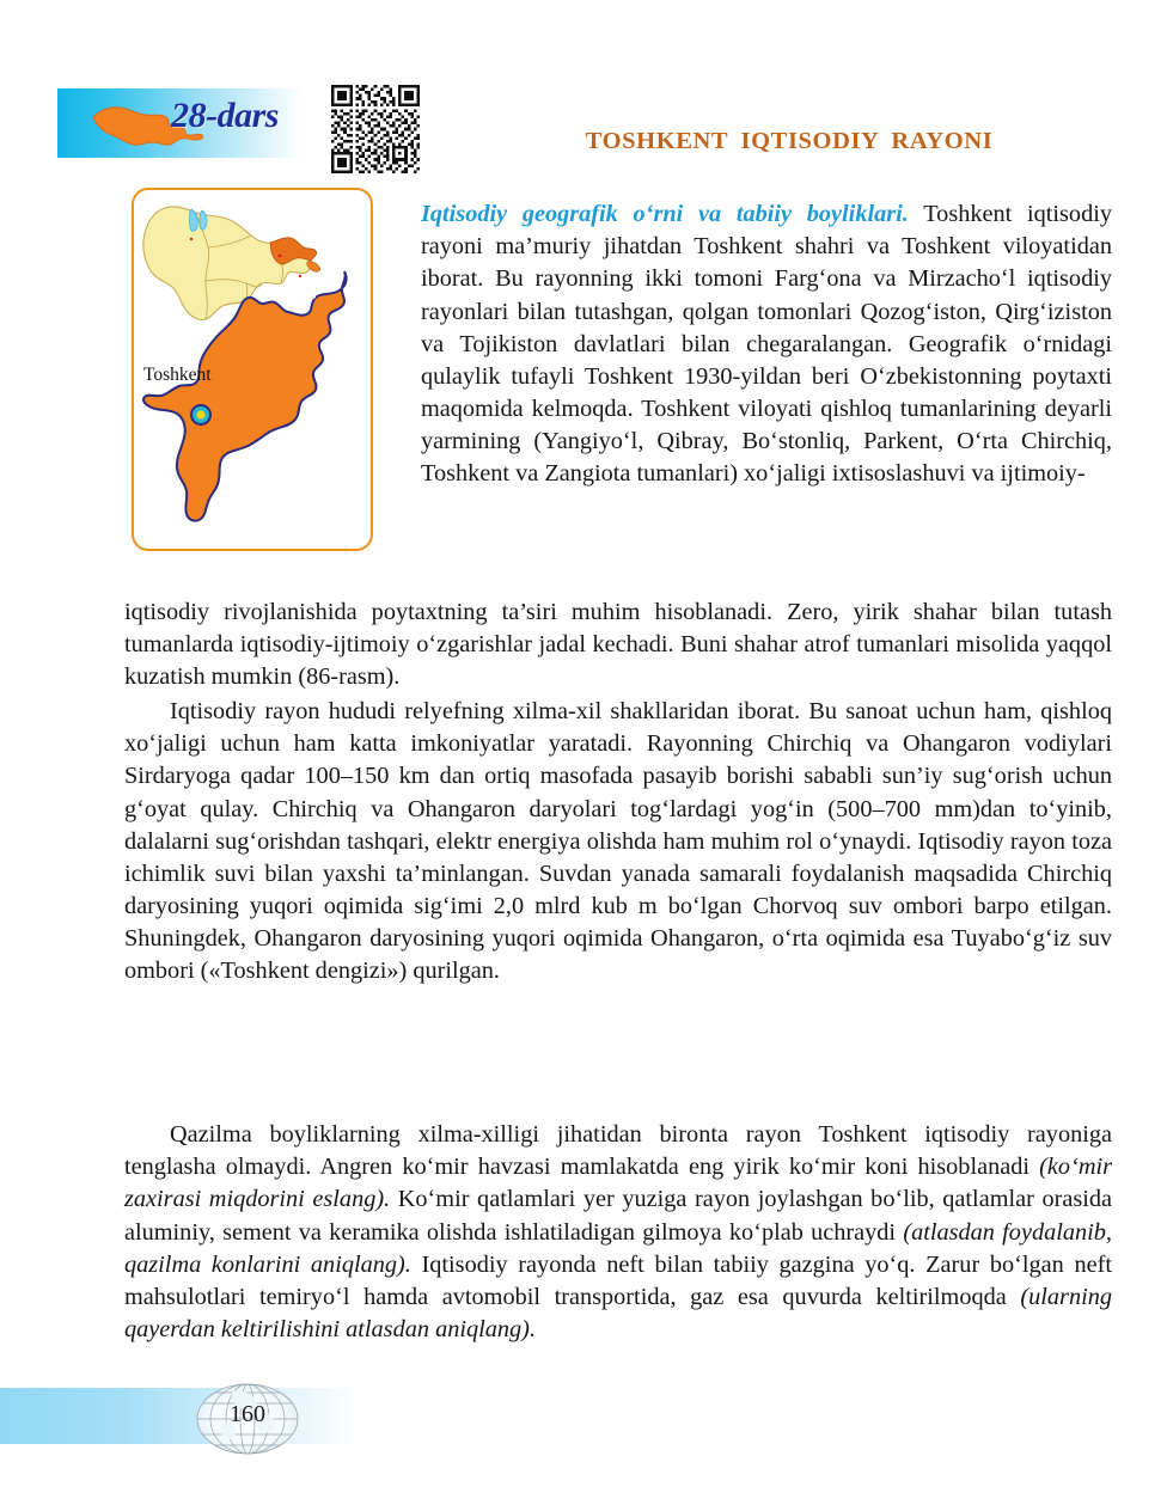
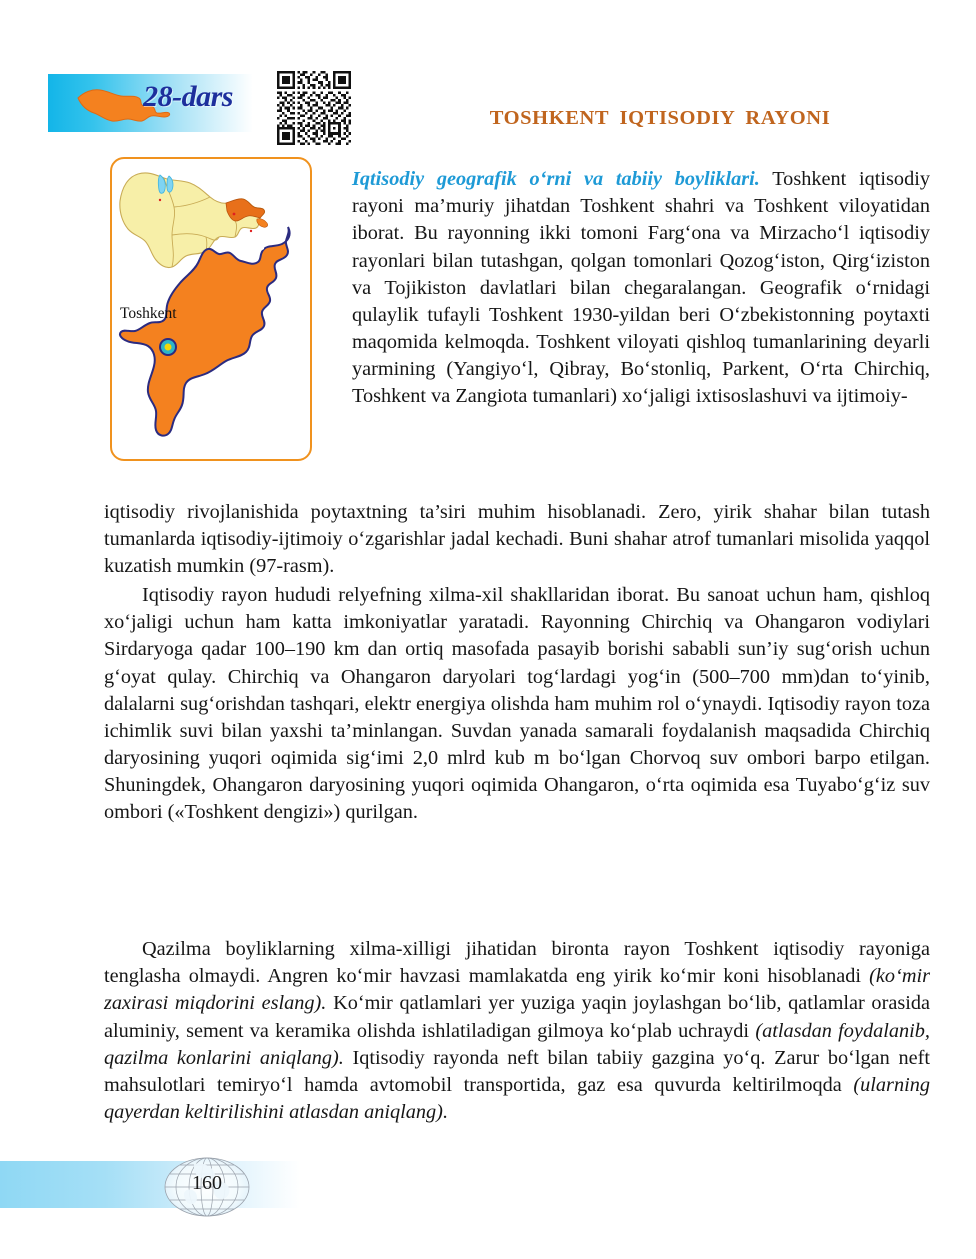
  28-dars
  TOSHKENT IQTISODIY RAYONI
  Toshkent
  Iqtisodiy geografik o‘rni va tabiiy boyliklari. Toshkent iqtisodiy rayoni ma’muriy jihatdan Toshkent shahri va Toshkent viloyatidan iborat. Bu rayonning ikki tomoni Farg‘ona va Mirzacho‘l iqtisodiy rayonlari bilan tutashgan, qolgan tomonlari Qozog‘iston, Qirg‘iziston va Tojikiston davlatlari bilan chegaralangan. Geografik o‘rnidagi qulaylik tufayli Toshkent 1930-yildan beri O‘zbekistonning poytaxti maqomida kelmoqda. Toshkent viloyati qishloq tumanlarining deyarli yarmining (Yangiyo‘l, Qibray, Bo‘stonliq, Parkent, O‘rta Chirchiq, Toshkent va Zangiota tumanlari) xo‘jaligi ixtisoslashuvi va ijtimoiy-
- iqtisodiy rivojlanishida poytaxtning ta’siri muhim hisoblanadi. Zero, yirik shahar bilan tutash tumanlarda iqtisodiy-ijtimoiy o‘zgarishlar jadal kechadi. Buni shahar atrof tumanlari misolida yaqqol kuzatish mumkin (86-rasm).
+ iqtisodiy rivojlanishida poytaxtning ta’siri muhim hisoblanadi. Zero, yirik shahar bilan tutash tumanlarda iqtisodiy-ijtimoiy o‘zgarishlar jadal kechadi. Buni shahar atrof tumanlari misolida yaqqol kuzatish mumkin (97-rasm).
- Iqtisodiy rayon hududi relyefning xilma-xil shakllaridan iborat. Bu sanoat uchun ham, qishloq xo‘jaligi uchun ham katta imkoniyatlar yaratadi. Rayonning Chirchiq va Ohangaron vodiylari Sirdaryoga qadar 100–150 km dan ortiq masofada pasayib borishi sababli sun’iy sug‘orish uchun g‘oyat qulay. Chirchiq va Ohangaron daryolari tog‘lardagi yog‘in (500–700 mm)dan to‘yinib, dalalarni sug‘orishdan tashqari, elektr energiya olishda ham muhim rol o‘ynaydi. Iqtisodiy rayon toza ichimlik suvi bilan yaxshi ta’minlangan. Suvdan yanada samarali foydalanish maqsadida Chirchiq daryosining yuqori oqimida sig‘imi 2,0 mlrd kub m bo‘lgan Chorvoq suv ombori barpo etilgan. Shuningdek, Ohangaron daryosining yuqori oqimida Ohangaron, o‘rta oqimida esa Tuyabo‘g‘iz suv ombori («Toshkent dengizi») qurilgan.
+ Iqtisodiy rayon hududi relyefning xilma-xil shakllaridan iborat. Bu sanoat uchun ham, qishloq xo‘jaligi uchun ham katta imkoniyatlar yaratadi. Rayonning Chirchiq va Ohangaron vodiylari Sirdaryoga qadar 100–190 km dan ortiq masofada pasayib borishi sababli sun’iy sug‘orish uchun g‘oyat qulay. Chirchiq va Ohangaron daryolari tog‘lardagi yog‘in (500–700 mm)dan to‘yinib, dalalarni sug‘orishdan tashqari, elektr energiya olishda ham muhim rol o‘ynaydi. Iqtisodiy rayon toza ichimlik suvi bilan yaxshi ta’minlangan. Suvdan yanada samarali foydalanish maqsadida Chirchiq daryosining yuqori oqimida sig‘imi 2,0 mlrd kub m bo‘lgan Chorvoq suv ombori barpo etilgan. Shuningdek, Ohangaron daryosining yuqori oqimida Ohangaron, o‘rta oqimida esa Tuyabo‘g‘iz suv ombori («Toshkent dengizi») qurilgan.
- Qazilma boyliklarning xilma-xilligi jihatidan bironta rayon Toshkent iqtisodiy rayoniga tenglasha olmaydi. Angren ko‘mir havzasi mamlakatda eng yirik ko‘mir koni hisoblanadi (ko‘mir zaxirasi miqdorini eslang). Ko‘mir qatlamlari yer yuziga rayon joylashgan bo‘lib, qatlamlar orasida aluminiy, sement va keramika olishda ishlatiladigan gilmoya ko‘plab uchraydi (atlasdan foydalanib, qazilma konlarini aniqlang). Iqtisodiy rayonda neft bilan tabiiy gazgina yo‘q. Zarur bo‘lgan neft mahsulotlari temiryo‘l hamda avtomobil transportida, gaz esa quvurda keltirilmoqda (ularning qayerdan keltirilishini atlasdan aniqlang).
+ Qazilma boyliklarning xilma-xilligi jihatidan bironta rayon Toshkent iqtisodiy rayoniga tenglasha olmaydi. Angren ko‘mir havzasi mamlakatda eng yirik ko‘mir koni hisoblanadi (ko‘mir zaxirasi miqdorini eslang). Ko‘mir qatlamlari yer yuziga yaqin joylashgan bo‘lib, qatlamlar orasida aluminiy, sement va keramika olishda ishlatiladigan gilmoya ko‘plab uchraydi (atlasdan foydalanib, qazilma konlarini aniqlang). Iqtisodiy rayonda neft bilan tabiiy gazgina yo‘q. Zarur bo‘lgan neft mahsulotlari temiryo‘l hamda avtomobil transportida, gaz esa quvurda keltirilmoqda (ularning qayerdan keltirilishini atlasdan aniqlang).
  160
